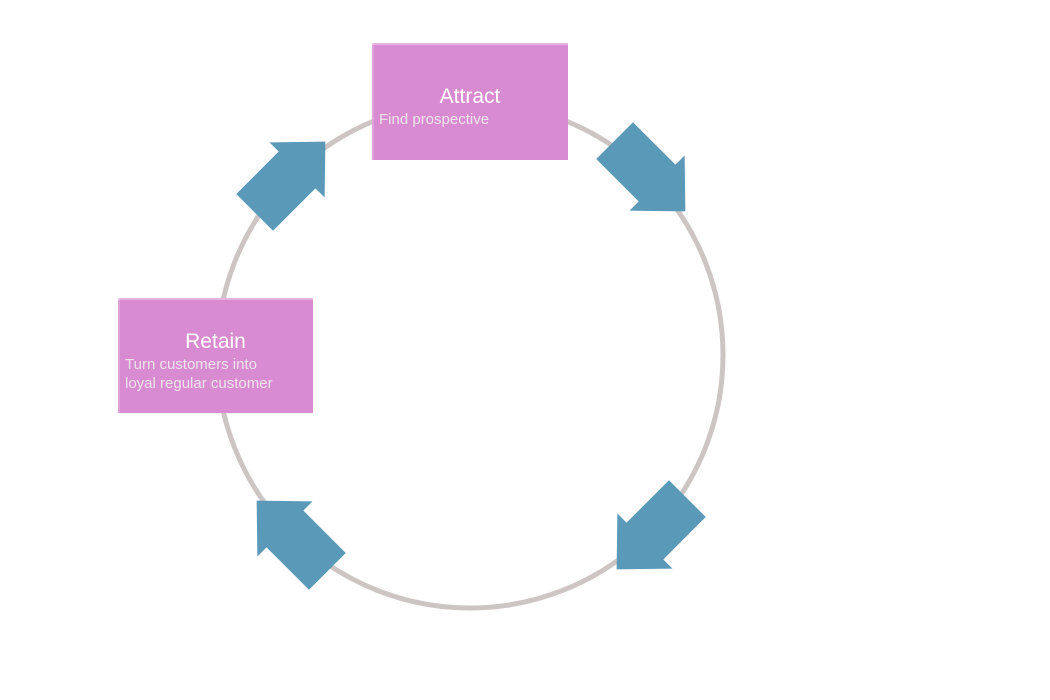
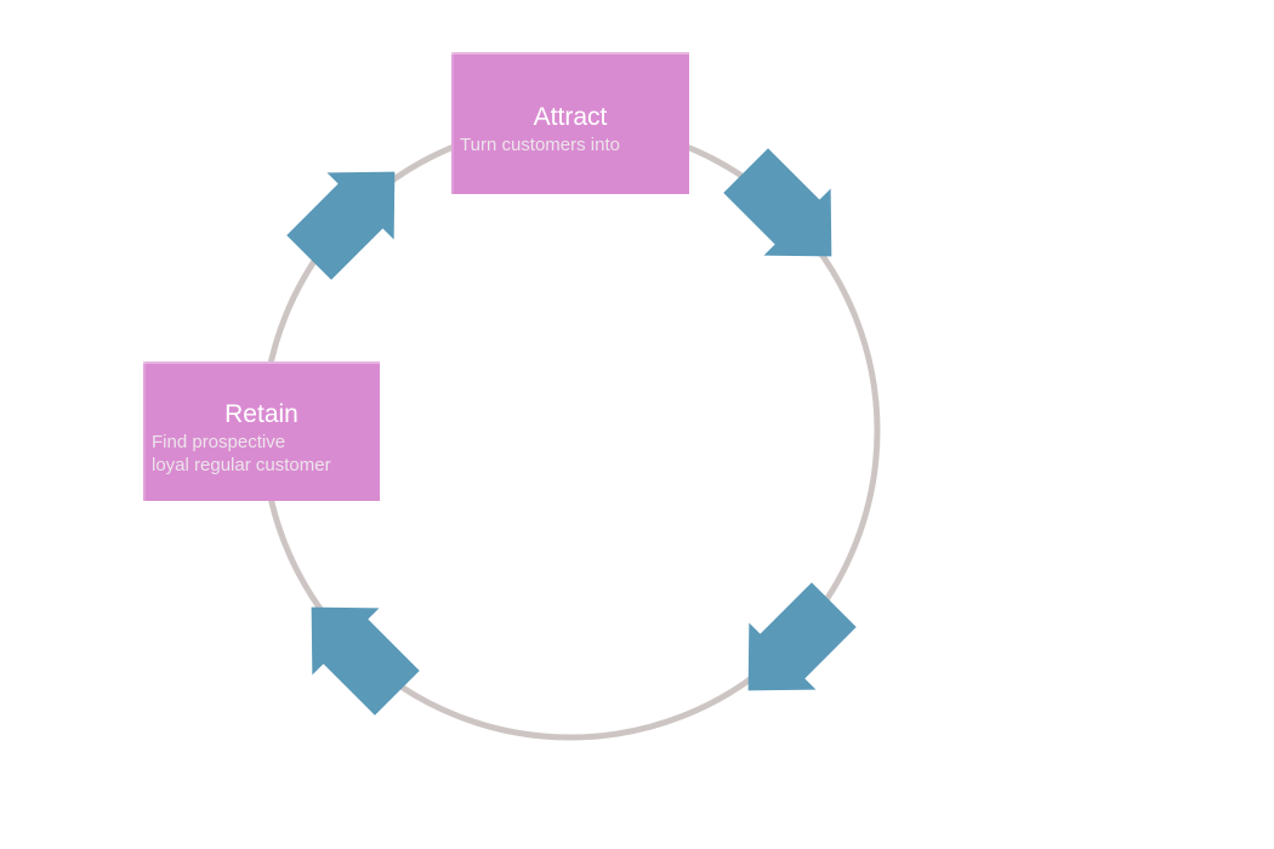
  Attract
- Find prospective
+ Turn customers into
  Retain
- Turn customers into
+ Find prospective
  loyal regular customer
